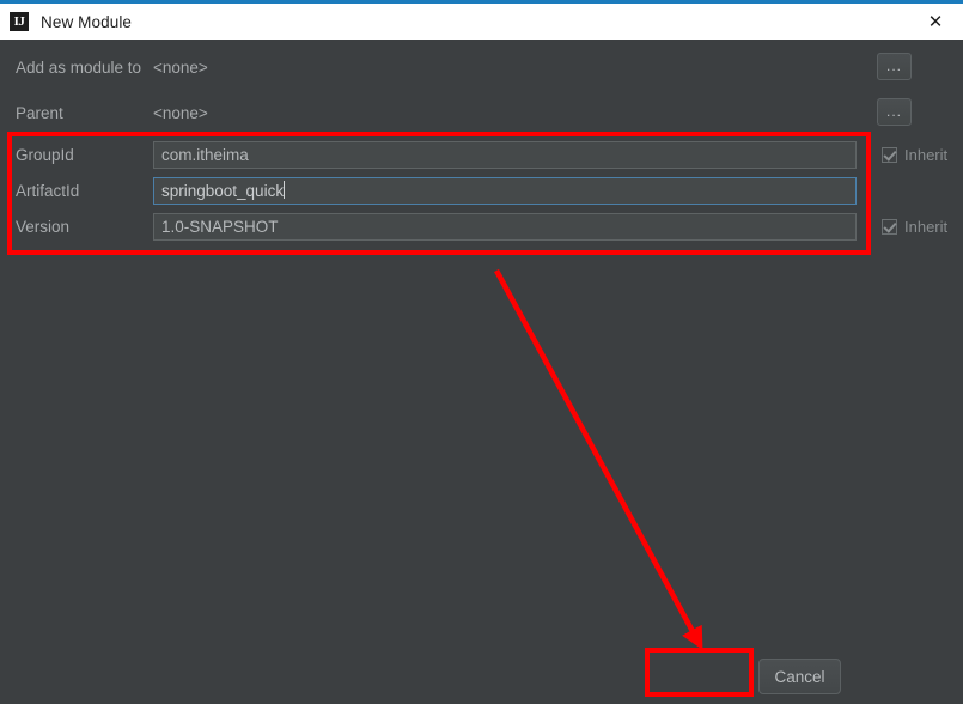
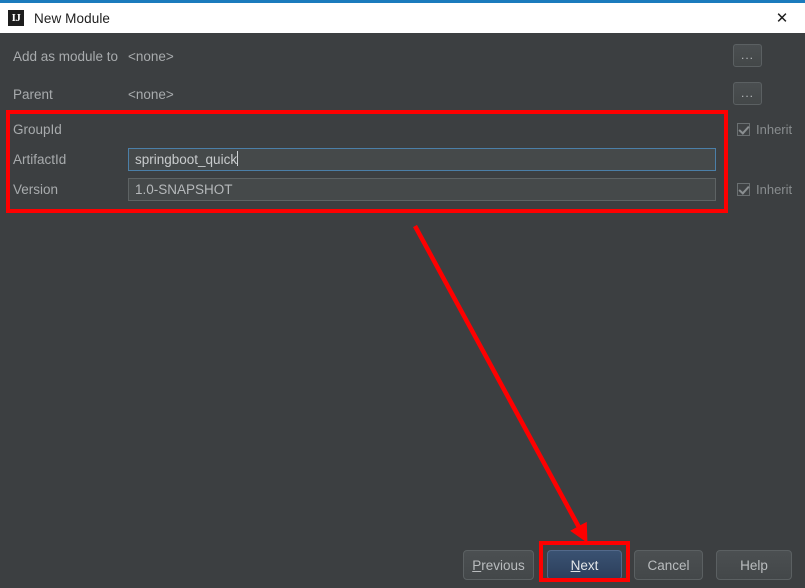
  IJ
  New Module
  ✕
  Add as module to
  <none>
  ...
  Parent
  <none>
  ...
  GroupId
- com.itheima
  Inherit
  ArtifactId
  springboot_quick
  Version
  1.0-SNAPSHOT
  Inherit
+ Previous
+ Next
  Cancel
+ Help
